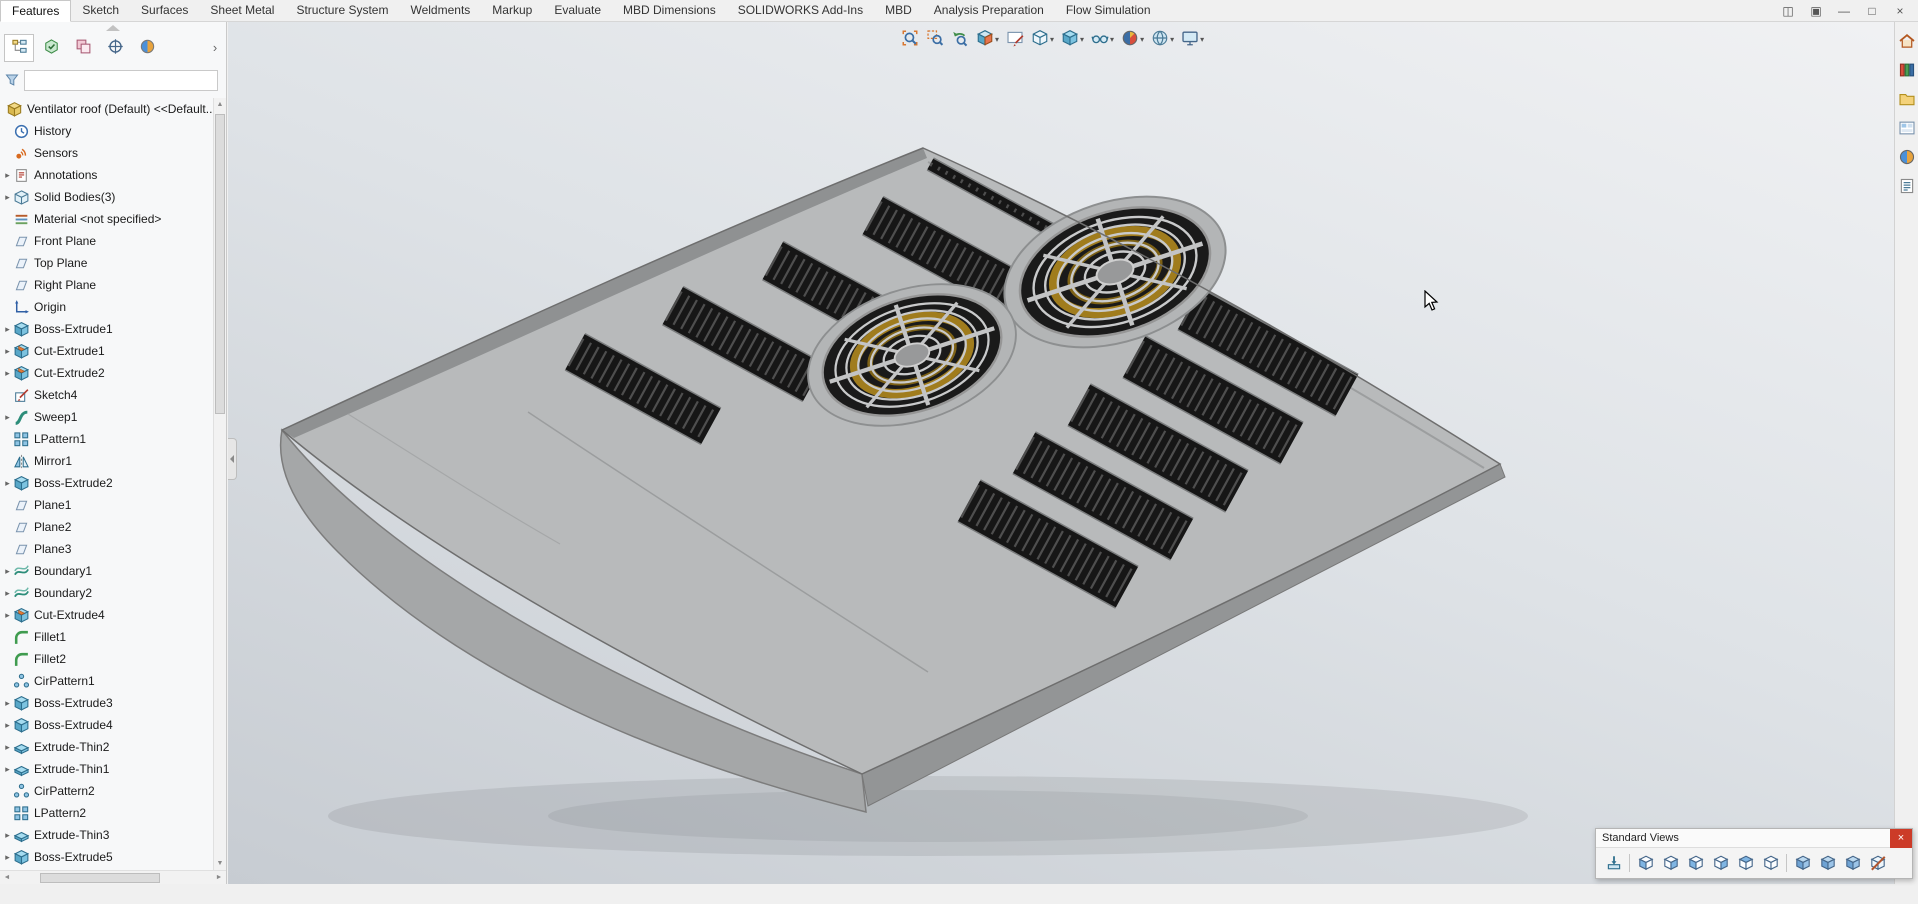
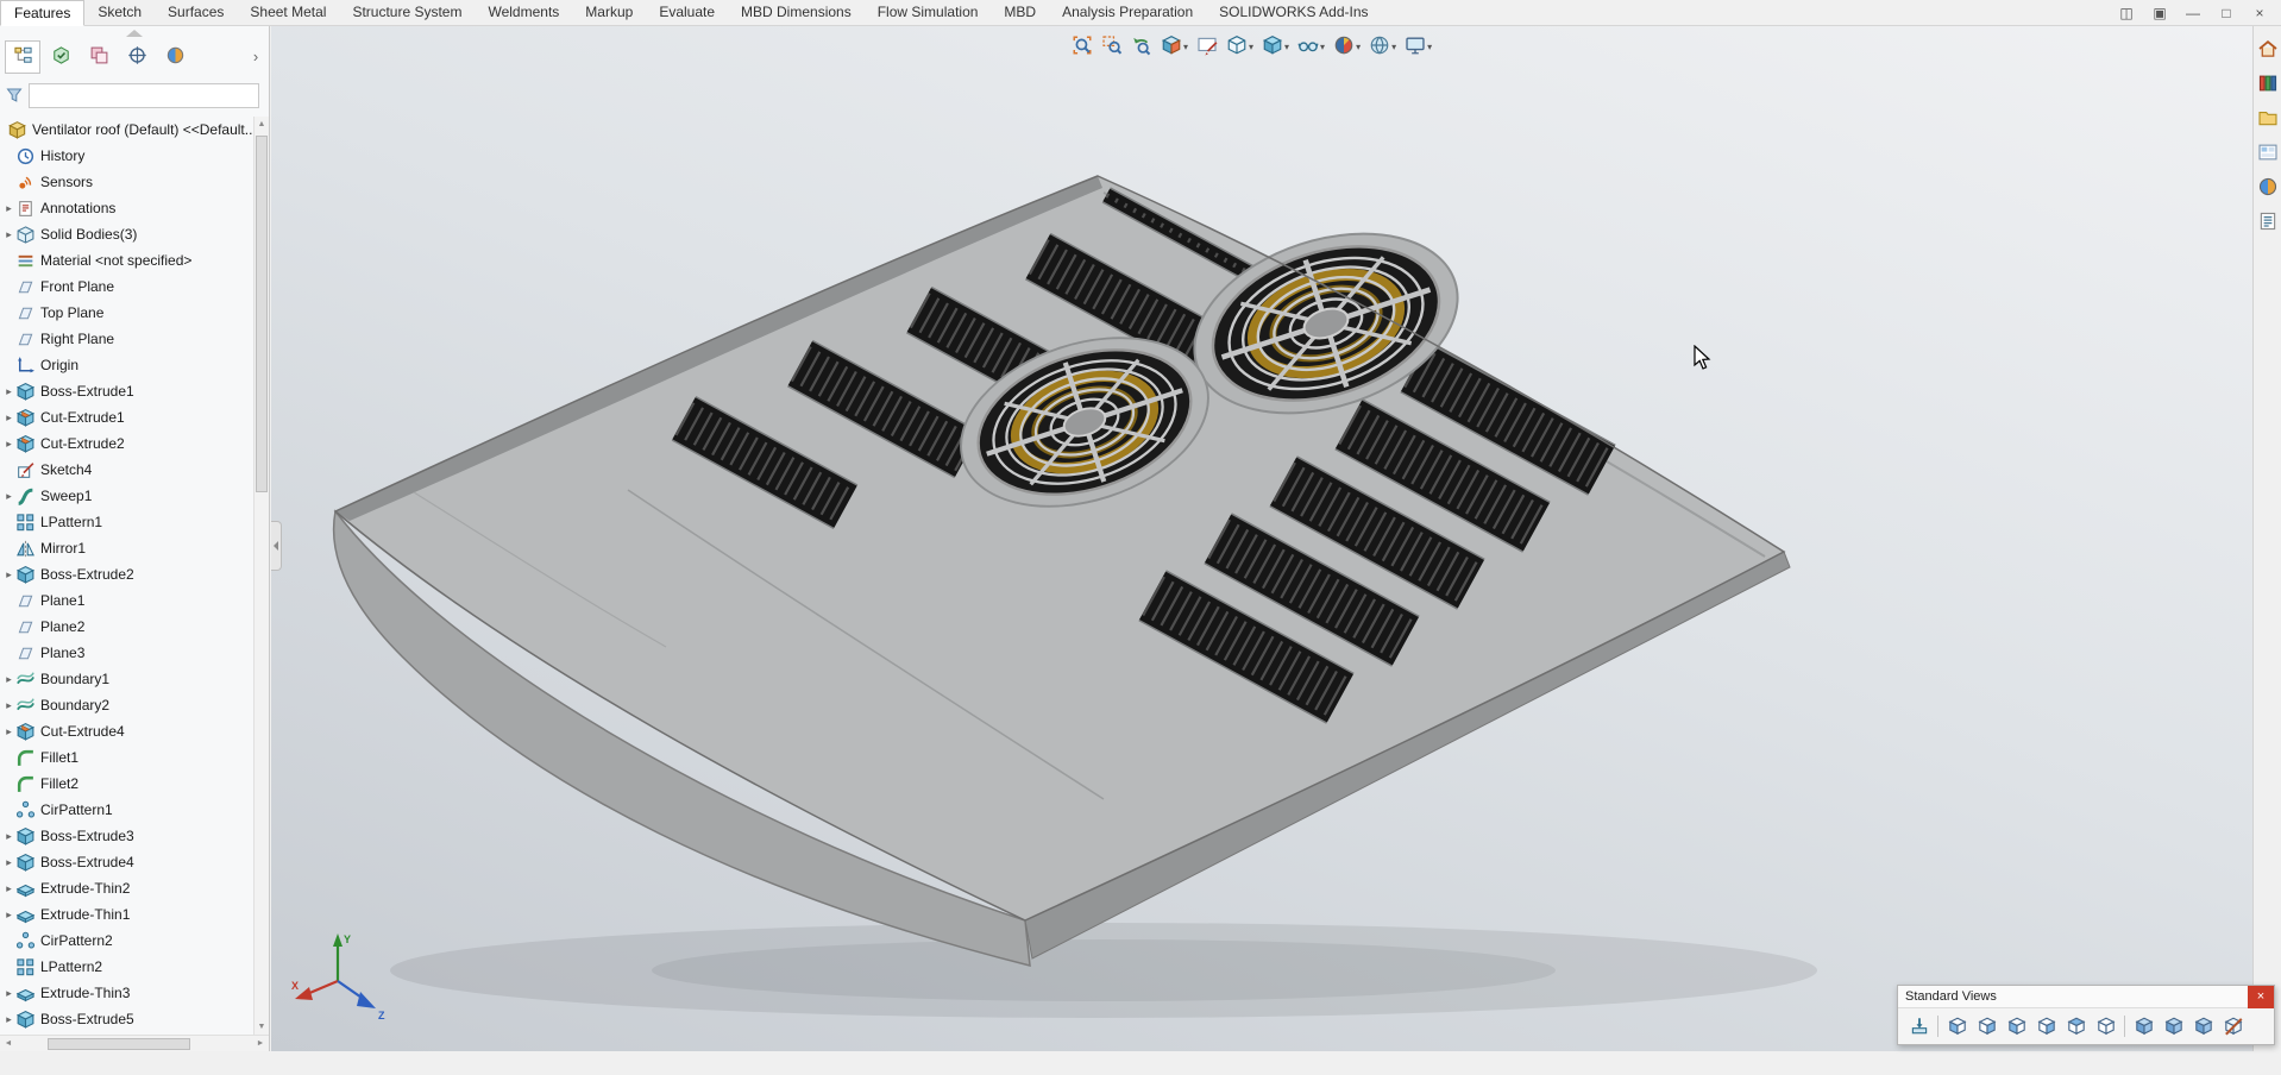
  Features
  Sketch
  Surfaces
  Sheet Metal
  Structure System
  Weldments
  Markup
  Evaluate
  MBD Dimensions
- SOLIDWORKS Add-Ins
+ Flow Simulation
  MBD
  Analysis Preparation
- Flow Simulation
+ SOLIDWORKS Add-Ins
  ◫
  ▣
  —
  □
  ×
  ›
  Ventilator roof (Default) <<Default..
  History
  Sensors
  ▸
  Annotations
  ▸
  Solid Bodies(3)
  Material <not specified>
  Front Plane
  Top Plane
  Right Plane
  Origin
  ▸
  Boss-Extrude1
  ▸
  Cut-Extrude1
  ▸
  Cut-Extrude2
  Sketch4
  ▸
  Sweep1
  LPattern1
  Mirror1
  ▸
  Boss-Extrude2
  Plane1
  Plane2
  Plane3
  ▸
  Boundary1
  ▸
  Boundary2
  ▸
  Cut-Extrude4
  Fillet1
  Fillet2
  CirPattern1
  ▸
  Boss-Extrude3
  ▸
  Boss-Extrude4
  ▸
  Extrude-Thin2
  ▸
  Extrude-Thin1
  CirPattern2
  LPattern2
  ▸
  Extrude-Thin3
  ▸
  Boss-Extrude5
  ▾
  ▾
  ▾
  ▾
  ▾
  ▾
  ▾
+ Y
+ X
+ Z
  Standard Views
  ×
